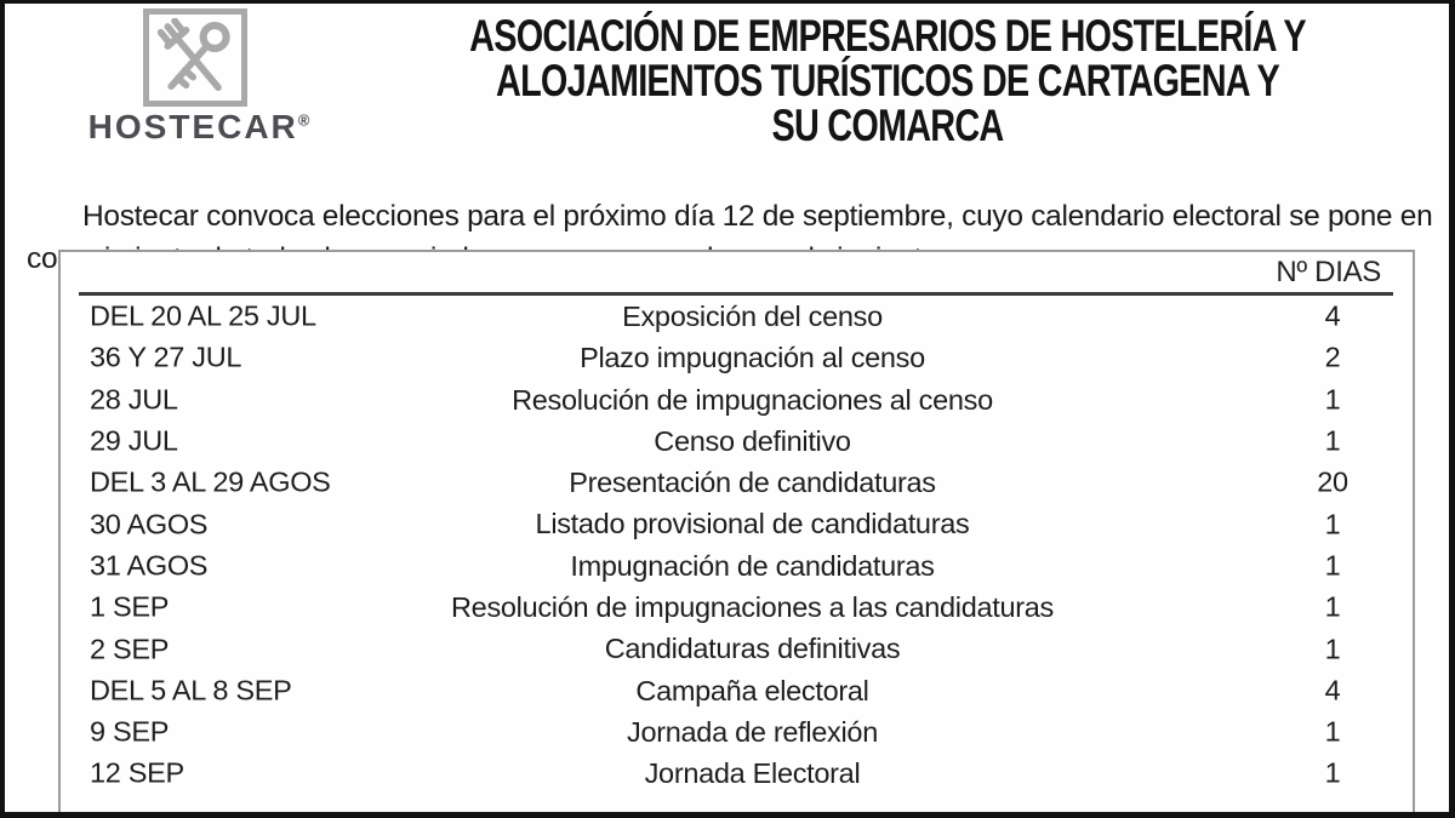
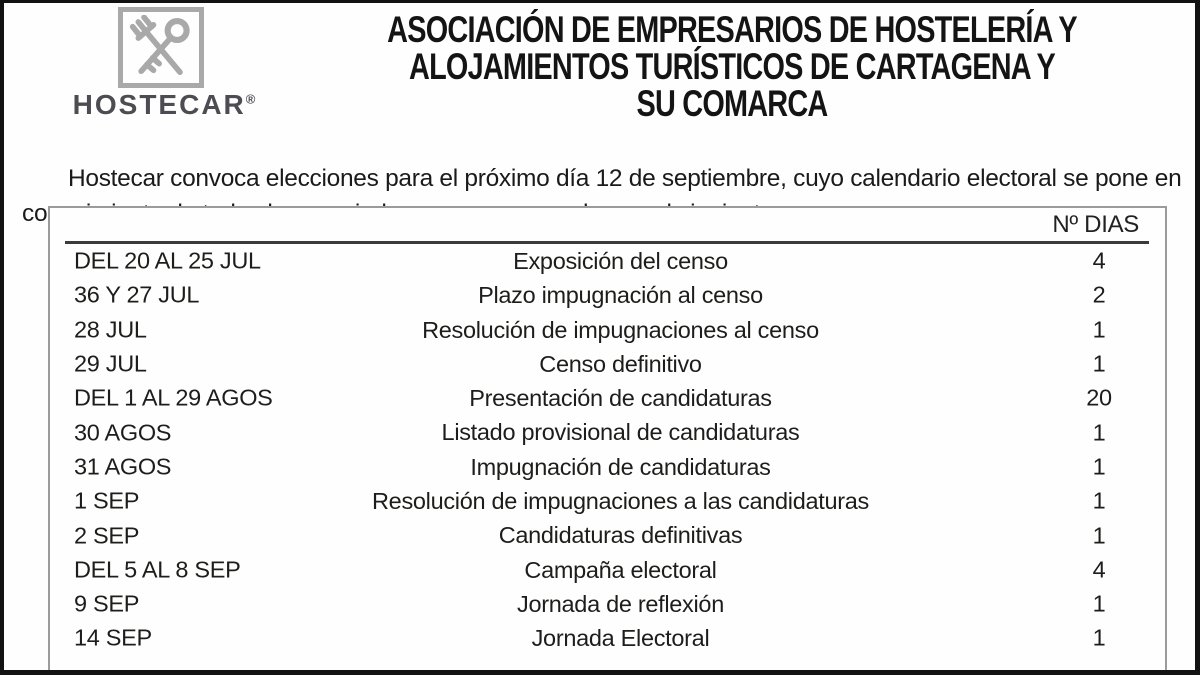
  HOSTECAR®
  ASOCIACIÓN DE EMPRESARIOS DE HOSTELERÍA Y
  ALOJAMIENTOS TURÍSTICOS DE CARTAGENA Y
  SU COMARCA
  Nº DIAS
  DEL 20 AL 25 JUL
  Exposición del censo
  4
  36 Y 27 JUL
  Plazo impugnación al censo
  2
  28 JUL
  Resolución de impugnaciones al censo
  1
  29 JUL
  Censo definitivo
  1
- DEL 3 AL 29 AGOS
+ DEL 1 AL 29 AGOS
  Presentación de candidaturas
  20
  30 AGOS
  Listado provisional de candidaturas
  1
  31 AGOS
  Impugnación de candidaturas
  1
  1 SEP
  Resolución de impugnaciones a las candidaturas
  1
  2 SEP
  Candidaturas definitivas
  1
  DEL 5 AL 8 SEP
  Campaña electoral
  4
  9 SEP
  Jornada de reflexión
  1
- 12 SEP
+ 14 SEP
  Jornada Electoral
  1
